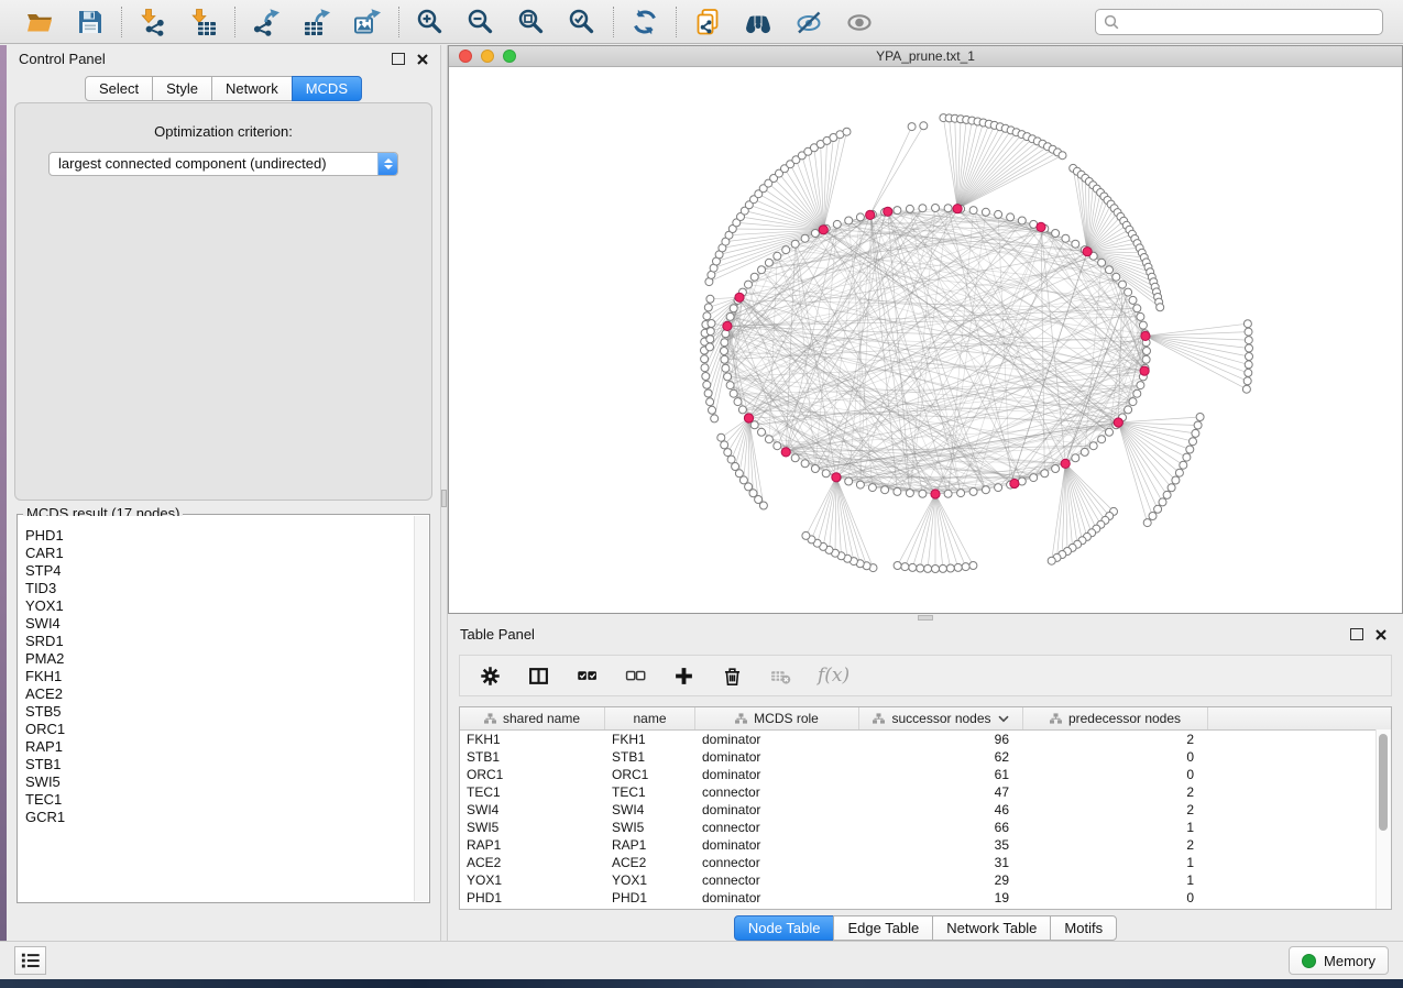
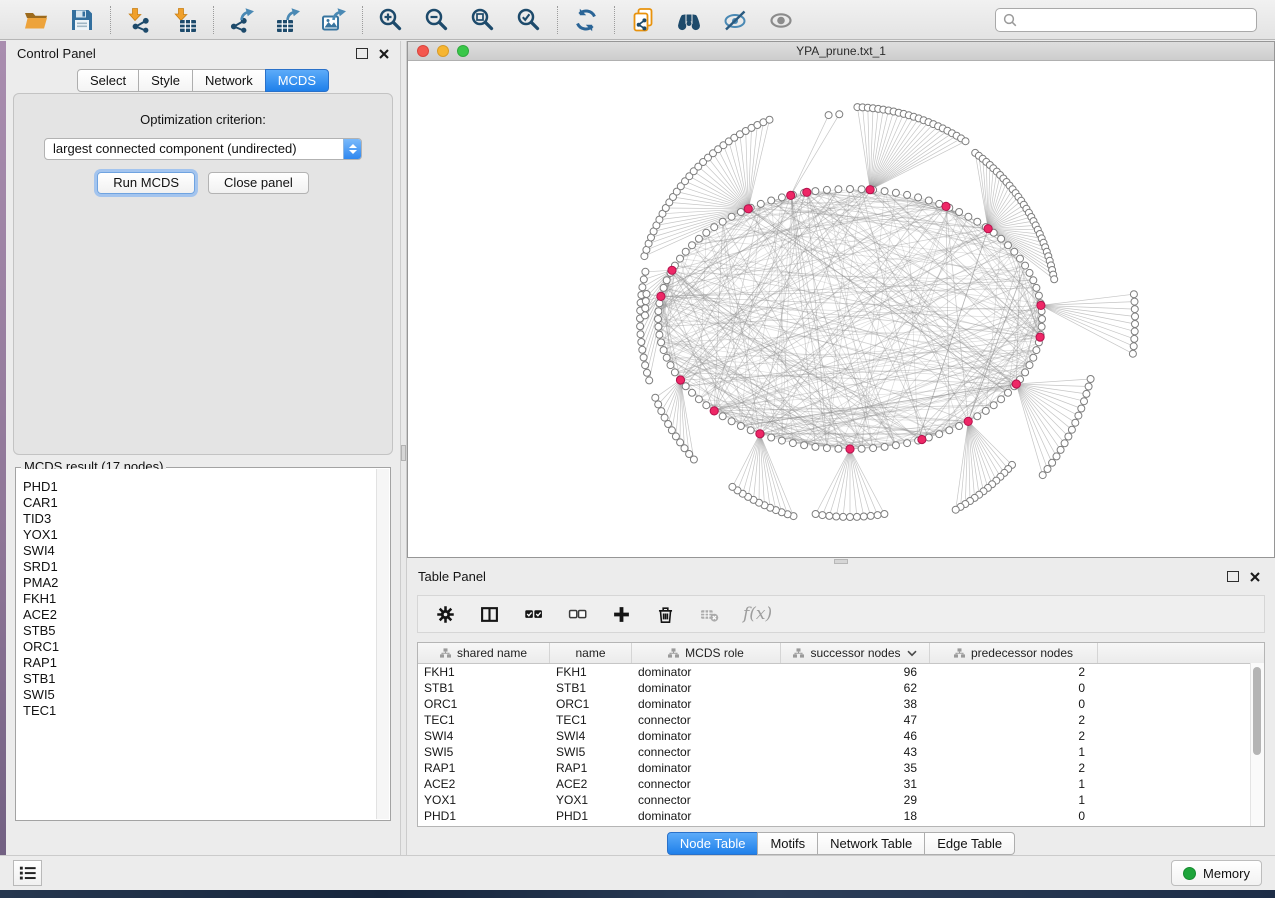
  Control Panel
  Select
  Style
  Network
  MCDS
  Optimization criterion:
  largest connected component (undirected)
+ Run MCDS
+ Close panel
  MCDS result (17 nodes)
  PHD1
  CAR1
- STP4
  TID3
  YOX1
  SWI4
  SRD1
  PMA2
  FKH1
  ACE2
  STB5
  ORC1
  RAP1
  STB1
  SWI5
  TEC1
- GCR1
  YPA_prune.txt_1
  Table Panel
  f(x)
  shared name
  name
  MCDS role
  successor nodes
  predecessor nodes
  FKH1
  FKH1
  dominator
  96
  2
  STB1
  STB1
  dominator
  62
  0
  ORC1
  ORC1
  dominator
- 61
+ 38
  0
  TEC1
  TEC1
  connector
  47
  2
  SWI4
  SWI4
  dominator
  46
  2
  SWI5
  SWI5
  connector
- 66
+ 43
  1
  RAP1
  RAP1
  dominator
  35
  2
  ACE2
  ACE2
  connector
  31
  1
  YOX1
  YOX1
  connector
  29
  1
  PHD1
  PHD1
  dominator
- 19
+ 18
  0
  Node Table
- Edge Table
+ Motifs
  Network Table
- Motifs
+ Edge Table
  Memory
